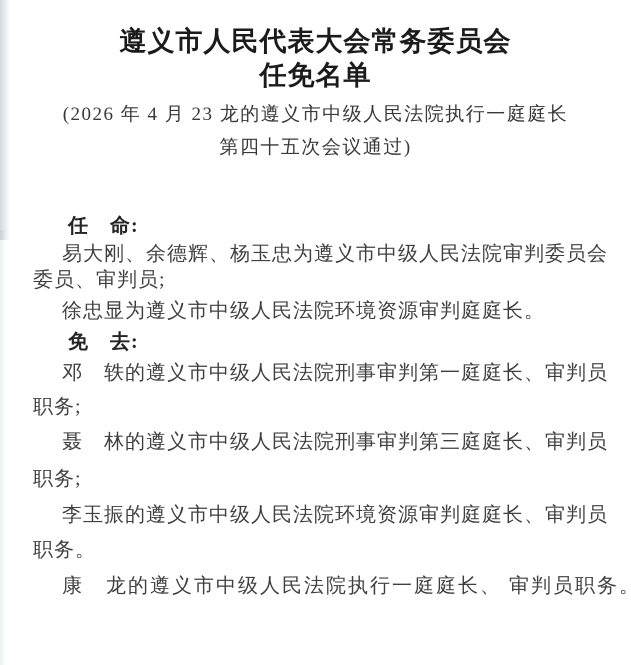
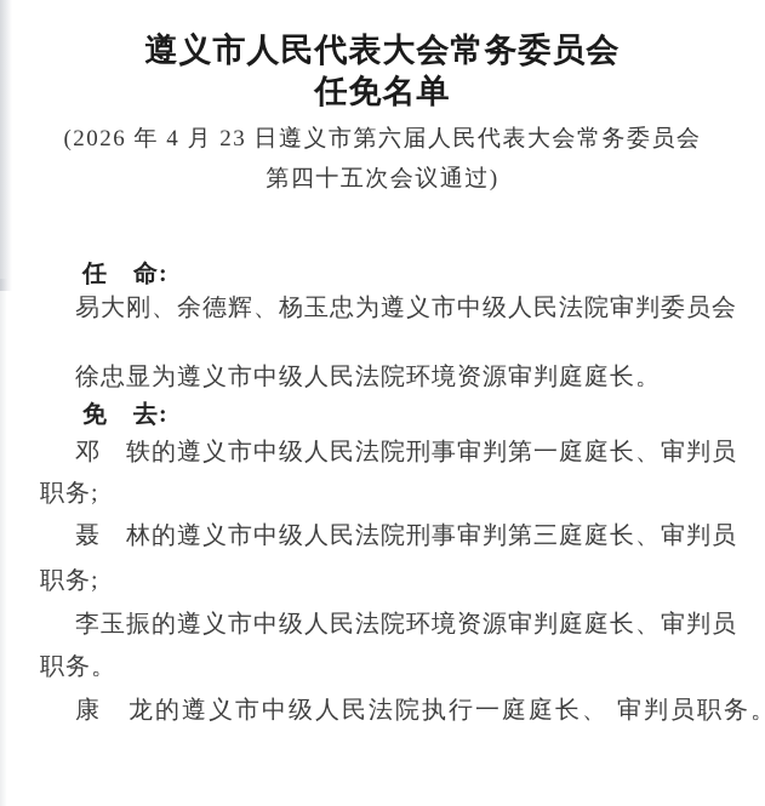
  遵义市人民代表大会常务委员会
  任免名单
- (2026 年 4 月 23 龙的遵义市中级人民法院执行一庭庭长
+ (2026 年 4 月 23 日遵义市第六届人民代表大会常务委员会
  第四十五次会议通过)
  任 命:
  易大刚、余德辉、杨玉忠为遵义市中级人民法院审判委员会
- 委员、审判员;
  徐忠显为遵义市中级人民法院环境资源审判庭庭长。
  免 去:
  邓 轶的遵义市中级人民法院刑事审判第一庭庭长、审判员
  职务;
  聂 林的遵义市中级人民法院刑事审判第三庭庭长、审判员
  职务;
  李玉振的遵义市中级人民法院环境资源审判庭庭长、审判员
  职务。
  康 龙的遵义市中级人民法院执行一庭庭长、 审判员职务。
